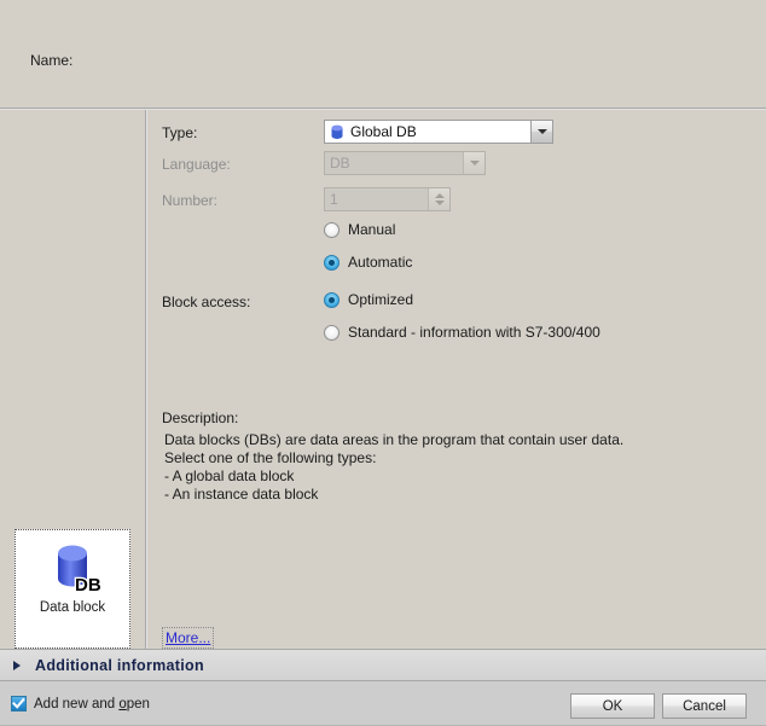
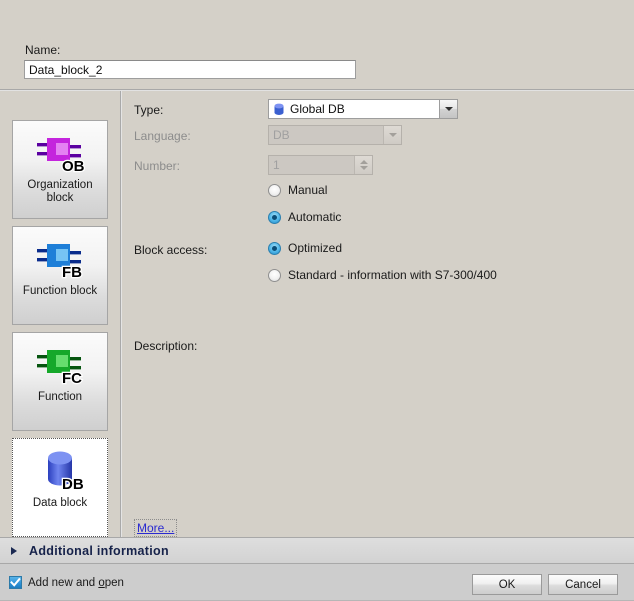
  Name:
+ Data_block_2
+ OB
+ Organization block
+ FB
+ Function block
+ FC
+ Function
  DB
  Data block
  Type:
  Global DB
  Language:
  DB
  Number:
  1
  Manual
  Automatic
  Block access:
  Optimized
  Standard - information with S7-300/400
  Description:
- Data blocks (DBs) are data areas in the program that contain user data.
- Select one of the following types:
- - A global data block
- - An instance data block
  More...
  Additional information
  Add new and open
  OK
  Cancel
